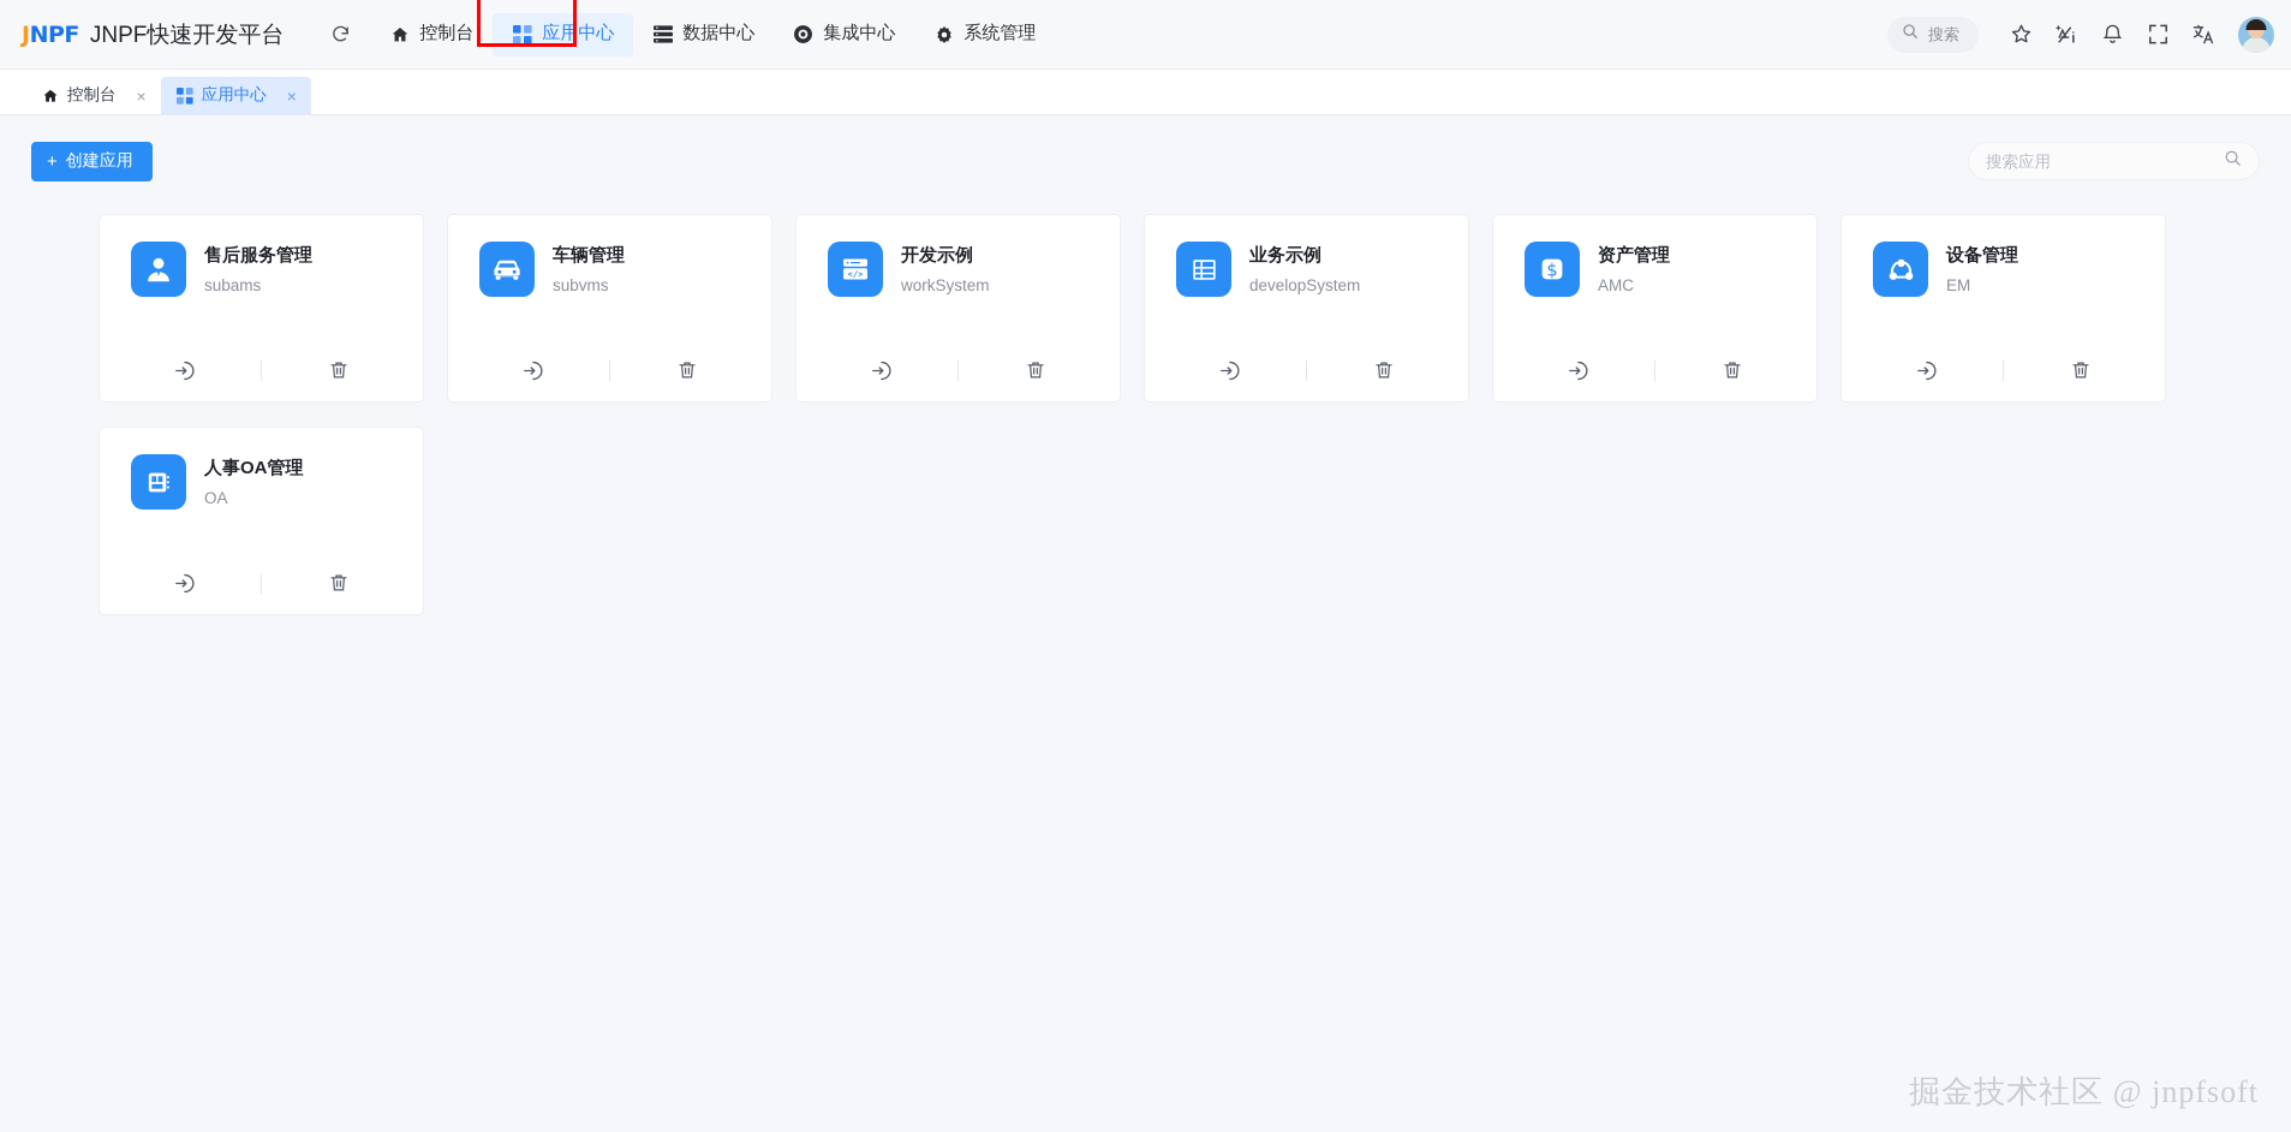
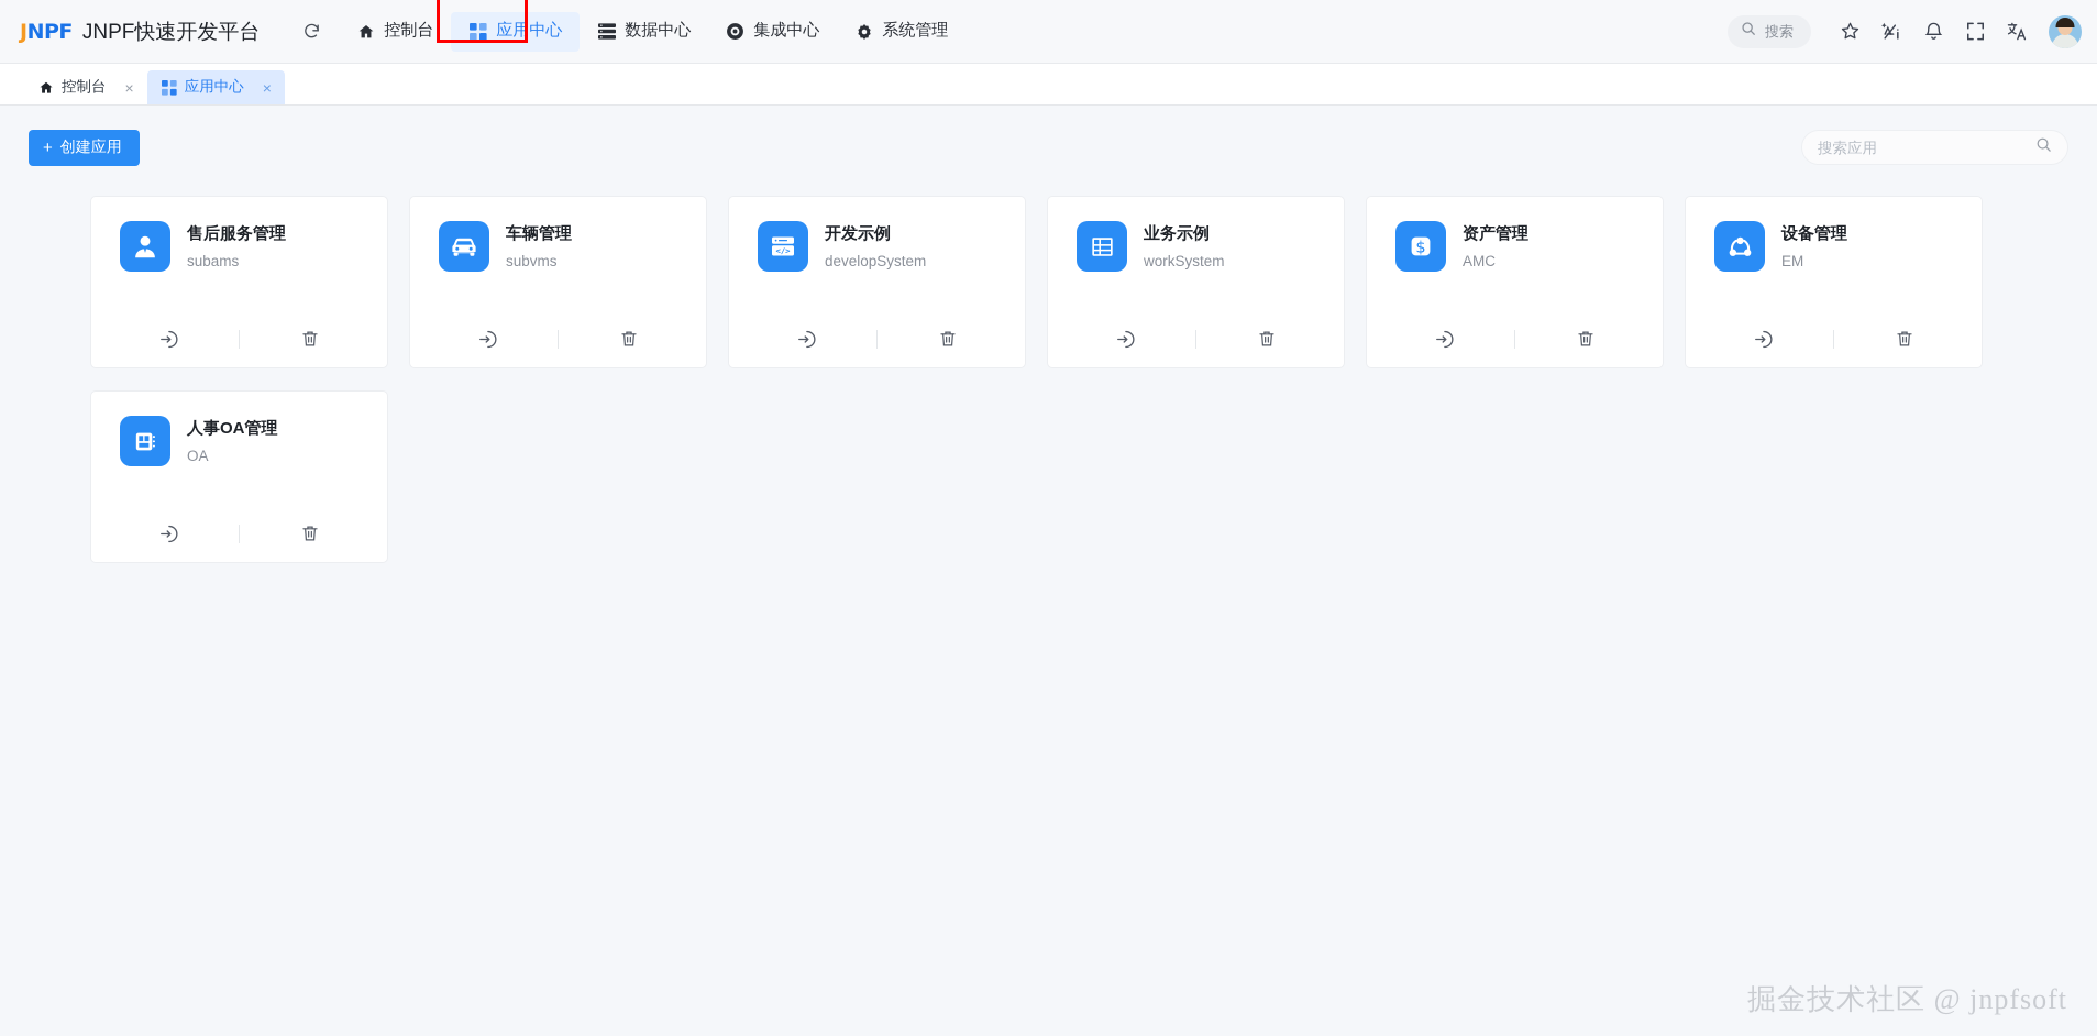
  JNPF
  JNPF快速开发平台
  控制台
  应用中心
  数据中心
  集成中心
  系统管理
  搜索
  控制台
  ×
  应用中心
  ×
  +
  创建应用
  搜索应用
  售后服务管理
  subams
  车辆管理
  subvms
  </>
  开发示例
- workSystem
+ developSystem
  业务示例
- developSystem
+ workSystem
  $
  资产管理
  AMC
  设备管理
  EM
  人事OA管理
  OA
  掘金技术社区 @ jnpfsoft
